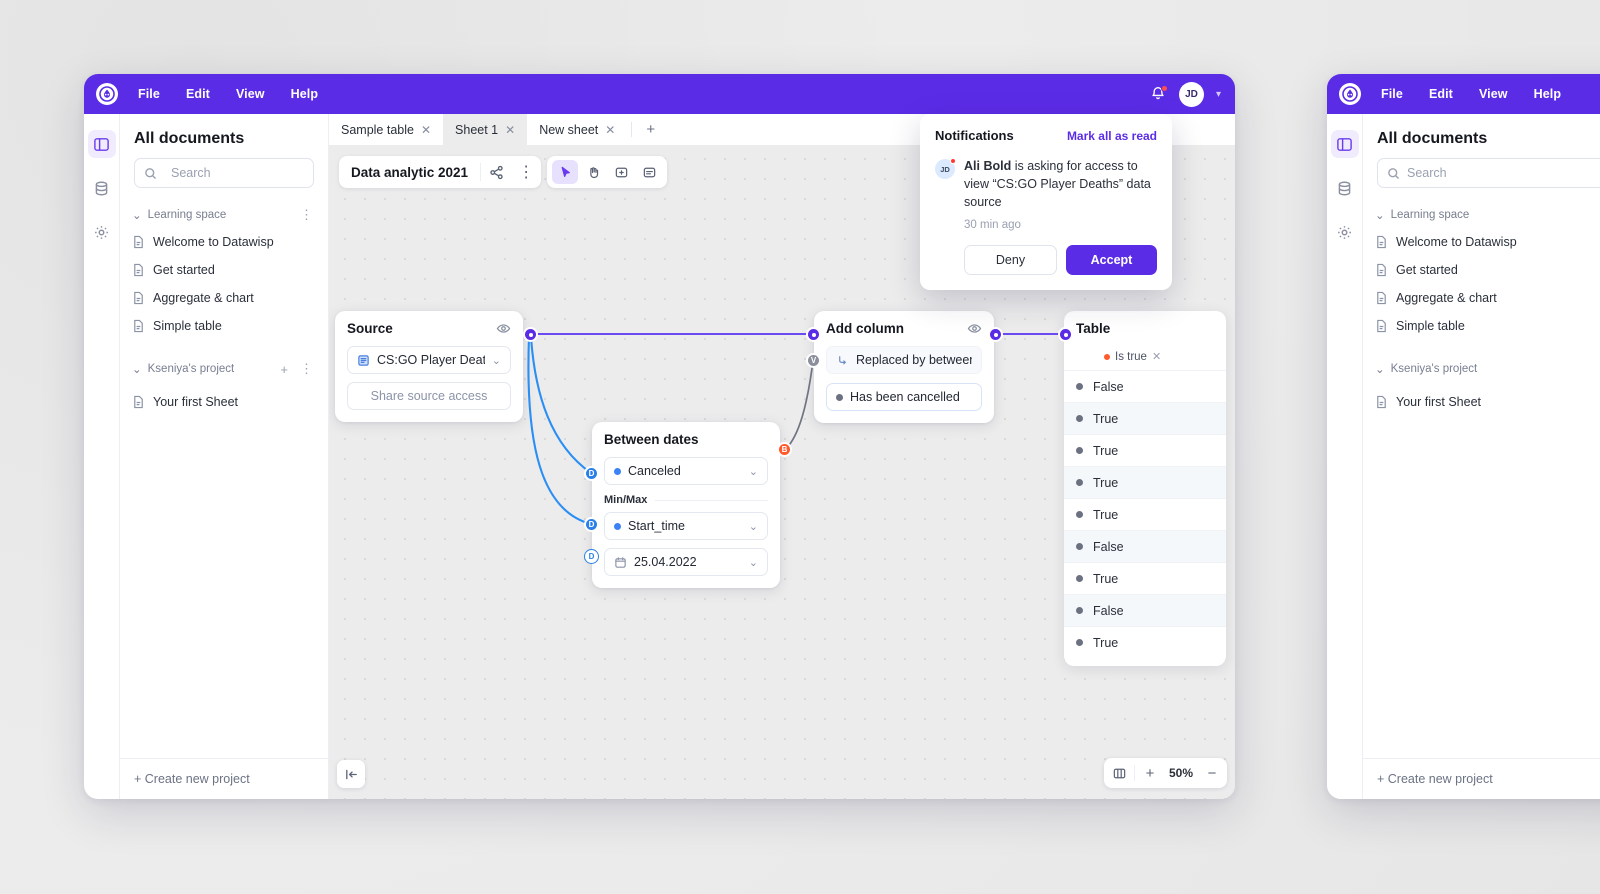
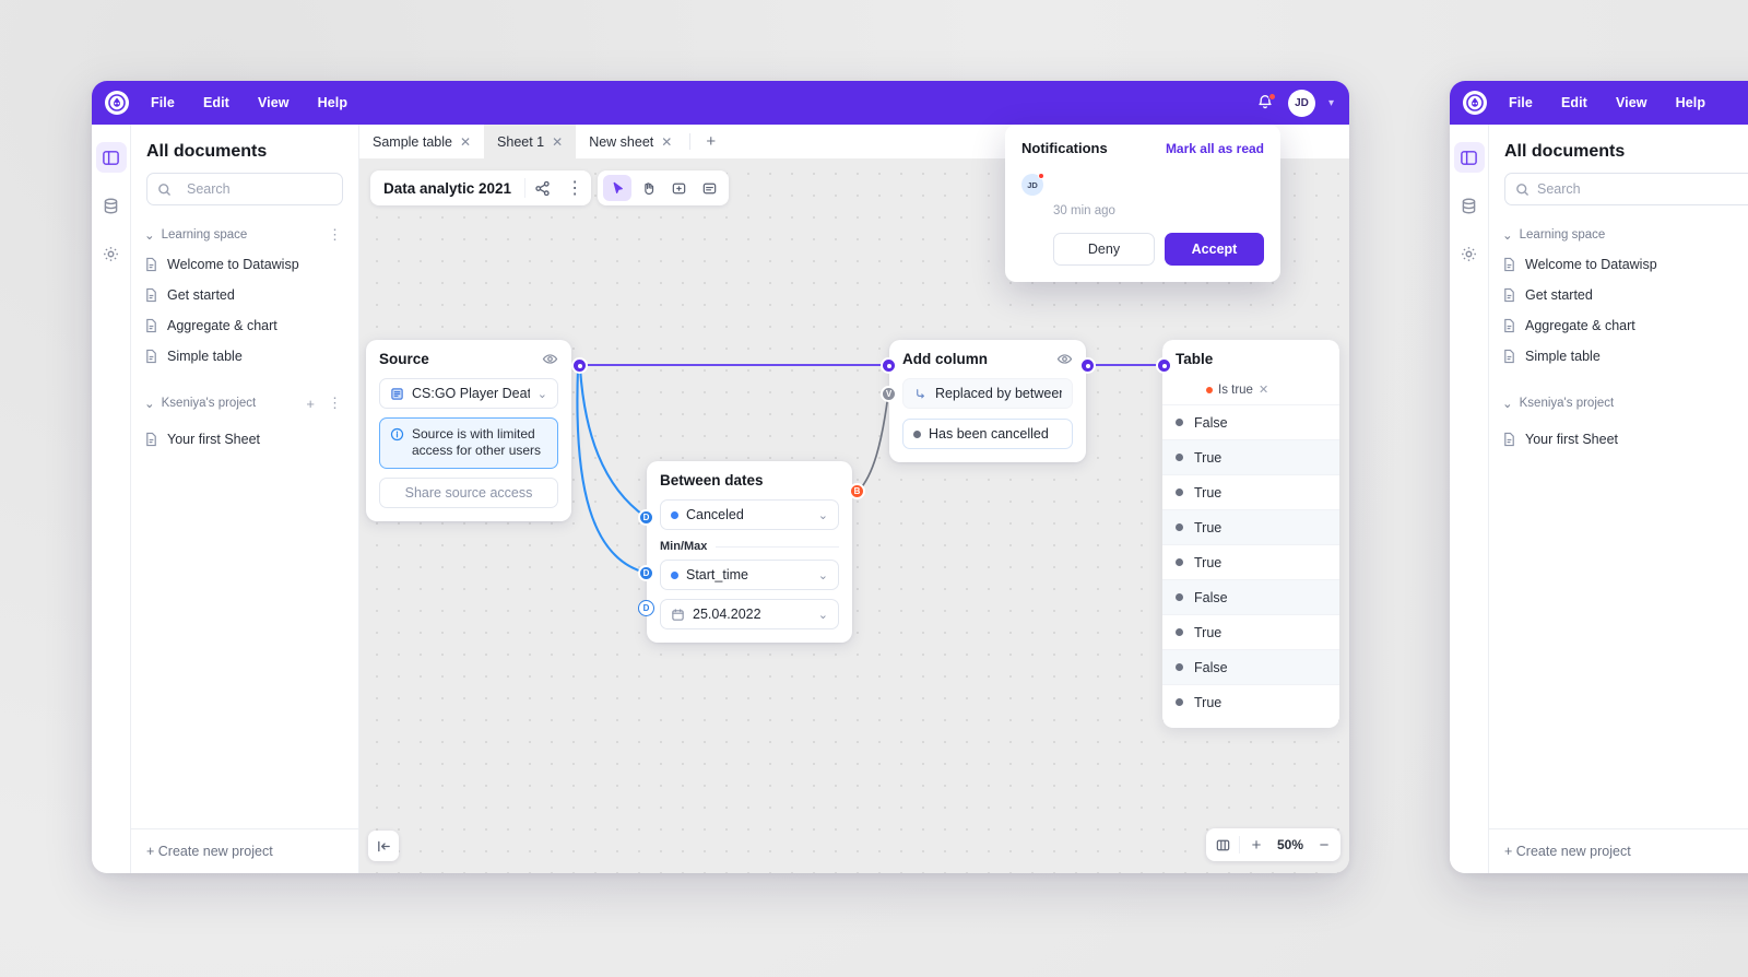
  File
  Edit
  View
  Help
  JD
  ▾
  All documents
  Search
  ⌄
  Learning space
  ⋮
  Welcome to Datawisp
  Get started
  Aggregate & chart
  Simple table
  ⌄
  Kseniya's project
  +
  ⋮
  Your first Sheet
  + Create new project
  Sample table
  ✕
  Sheet 1
  ✕
  New sheet
  ✕
  +
  Data analytic 2021
  ⋮
  Source
  CS:GO Player Deat
  ⌄
+ Source is with limited access for other users
  Share source access
  Between dates
  Canceled
  ⌄
  Min/Max
  Start_time
  ⌄
  25.04.2022
  ⌄
  D
  D
  D
  B
  Add column
  Replaced by betwee
  Has been cancelled
  V
  Table
  Is true
  ✕
  False
  True
  True
  True
  True
  False
  True
  False
  True
  +
  50%
  −
  Notifications
  Mark all as read
  JD
- Ali Bold is asking for access to view “CS:GO Player Deaths” data source
  30 min ago
  Deny
  Accept
  File
  Edit
  View
  Help
  All documents
  Search
  ⌄
  Learning space
  Welcome to Datawisp
  Get started
  Aggregate & chart
  Simple table
  ⌄
  Kseniya's project
  Your first Sheet
  + Create new project
